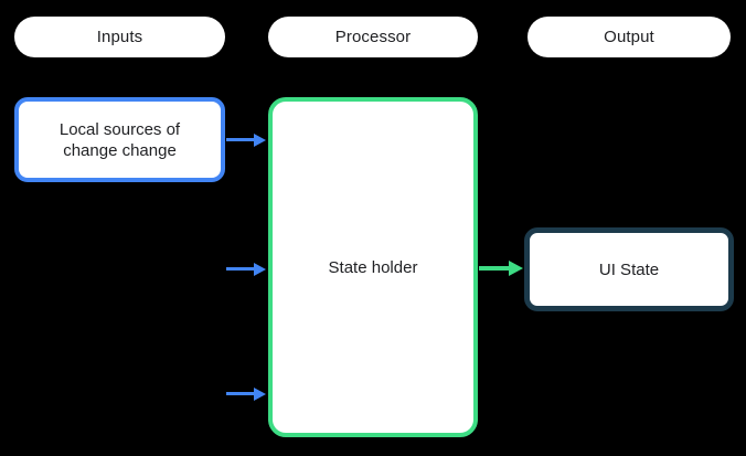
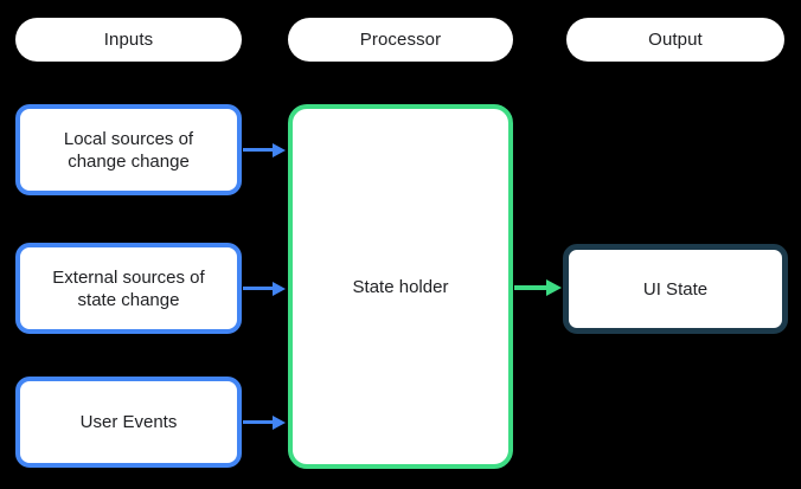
  Inputs
  Processor
  Output
  Local sources of change change
+ External sources of state change
+ User Events
  State holder
  UI State
